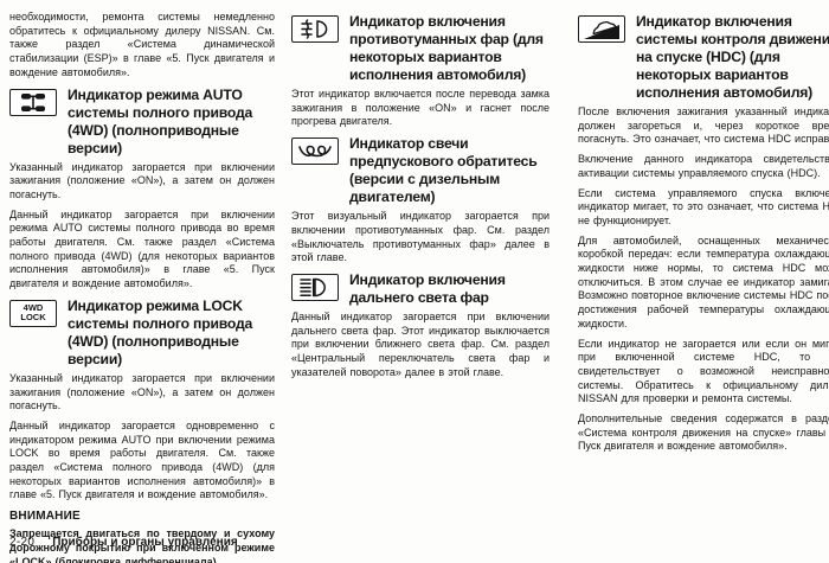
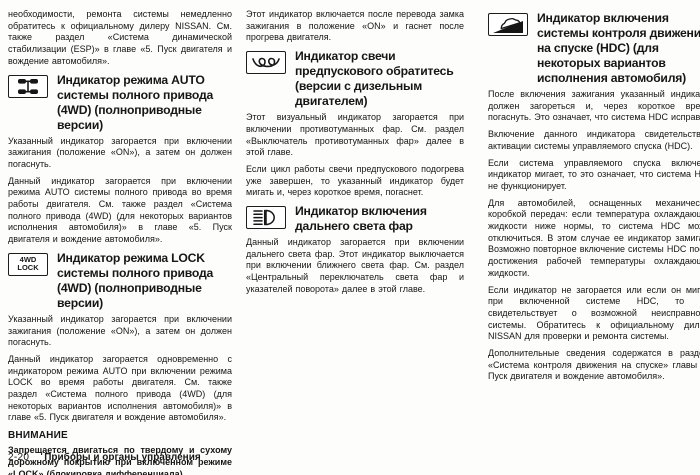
  необходимости, ремонта системы немедленно обратитесь к официальному дилеру NISSAN. См. также раздел «Система динамической стабилизации (ESP)» в главе «5. Пуск двигателя и вождение автомобиля».
  Индикатор режима AUTO системы полного привода (4WD) (полноприводные версии)
  Указанный индикатор загорается при включении зажигания (положение «ON»), а затем он должен погаснуть.
  Данный индикатор загорается при включении режима AUTO системы полного привода во время работы двигателя. См. также раздел «Система полного привода (4WD) (для некоторых вариантов исполнения автомобиля)» в главе «5. Пуск двигателя и вождение автомобиля».
  4WD
  LOCK
  Индикатор режима LOCK системы полного привода (4WD) (полноприводные версии)
  Указанный индикатор загорается при включении зажигания (положение «ON»), а затем он должен погаснуть.
  Данный индикатор загорается одновременно с индикатором режима AUTO при включении режима LOCK во время работы двигателя. См. также раздел «Система полного привода (4WD) (для некоторых вариантов исполнения автомобиля)» в главе «5. Пуск двигателя и вождение автомобиля».
  ВНИМАНИЕ
  Запрещается двигаться по твердому и сухому дорожному покрытию при включенном режиме «LOCK» (блокировка дифференциала).
- Индикатор включения противотуманных фар (для некоторых вариантов исполнения автомобиля)
  Этот индикатор включается после перевода замка зажигания в положение «ON» и гаснет после прогрева двигателя.
  Индикатор свечи предпускового обратитесь (версии с дизельным двигателем)
  Этот визуальный индикатор загорается при включении противотуманных фар. См. раздел «Выключатель противотуманных фар» далее в этой главе.
+ Если цикл работы свечи предпускового подогрева уже завершен, то указанный индикатор будет мигать и, через короткое время, погаснет.
  Индикатор включения дальнего света фар
  Данный индикатор загорается при включении дальнего света фар. Этот индикатор выключается при включении ближнего света фар. См. раздел «Центральный переключатель света фар и указателей поворота» далее в этой главе.
  Индикатор включения системы контроля движени на спуске (HDC) (для некоторых вариантов исполнения автомобиля)
  После включения зажигания указанный индика должен загореться и, через короткое вре погаснуть. Это означает, что система HDC исправ
  Включение данного индикатора свидетельств активации системы управляемого спуска (HDC).
  Если система управляемого спуска включе индикатор мигает, то это означает, что система H не функционирует.
  Для автомобилей, оснащенных механичес коробкой передач: если температура охлаждаю жидкости ниже нормы, то система HDC мо отключиться. В этом случае ее индикатор замиг Возможно повторное включение системы HDC по достижения рабочей температуры охлаждаю жидкости.
  Если индикатор не загорается или если он миг при включенной системе HDC, то свидетельствует о возможной неисправно системы. Обратитесь к официальному дил NISSAN для проверки и ремонта системы.
  Дополнительные сведения содержатся в разд «Система контроля движения на спуске» главы Пуск двигателя и вождение автомобиля».
  2-20
  Приборы и органы управления
